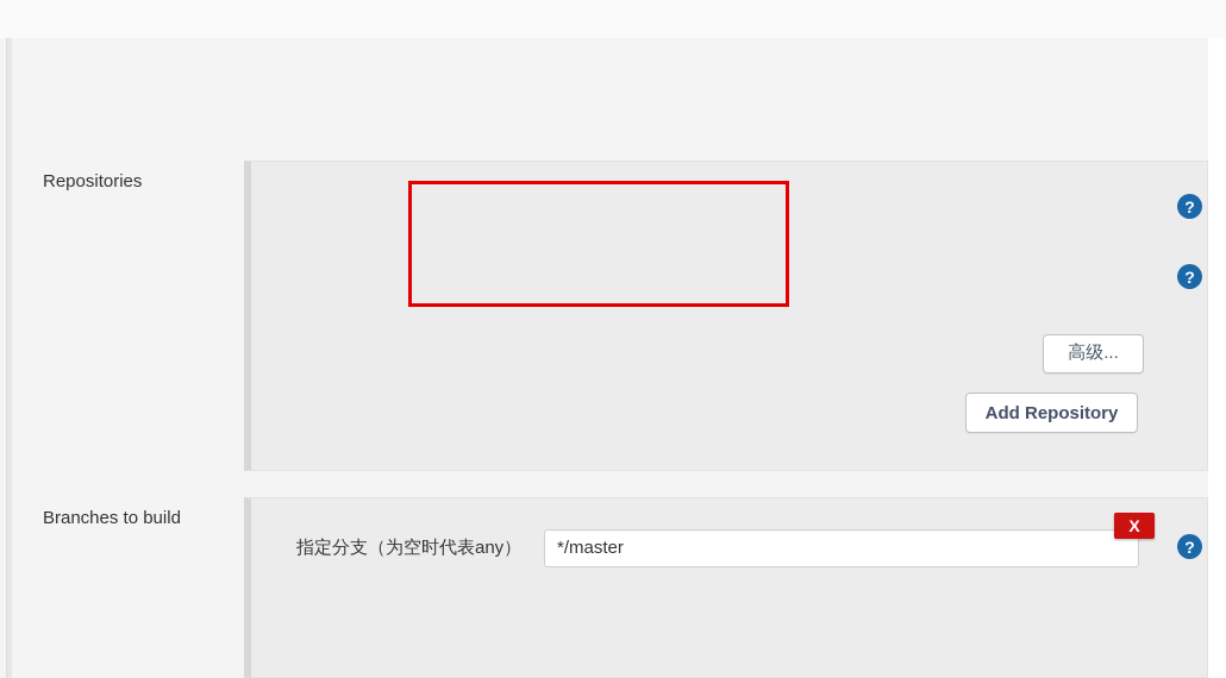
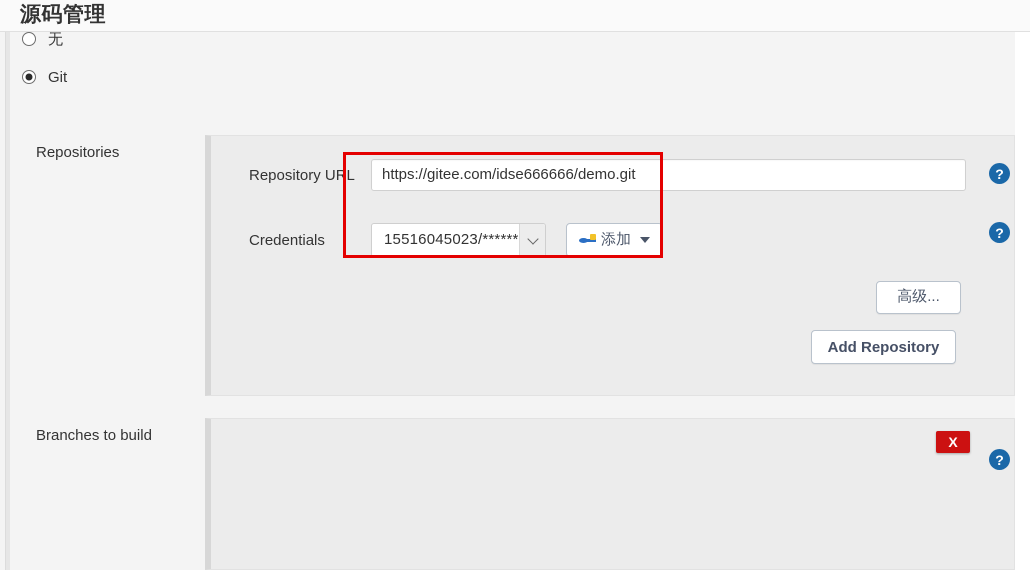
+ 源码管理
+ 无
+ Git
  Repositories
+ Repository URL
+ https://gitee.com/idse666666/demo.git
  ?
+ Credentials
+ 15516045023/******
+ 添加
  ?
  高级...
  Add Repository
  Branches to build
- 指定分支（为空时代表any）
- */master
  X
  ?
